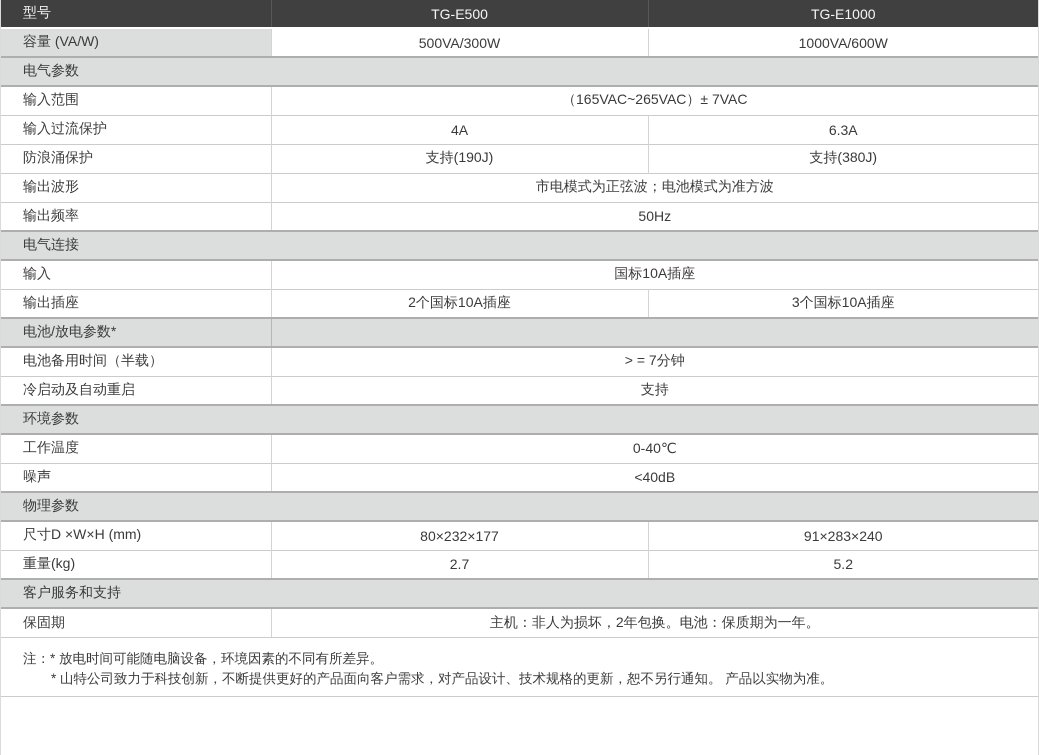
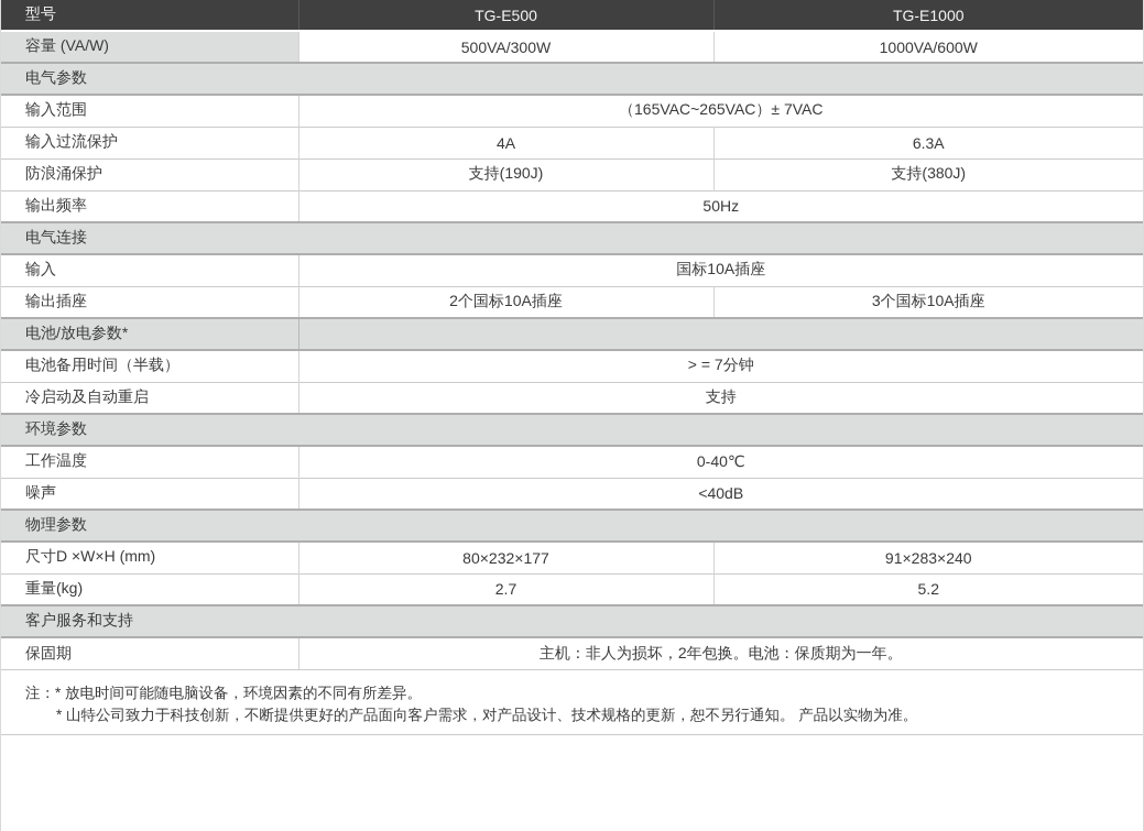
  型号	TG-E500	TG-E1000
  容量 (VA/W)	500VA/300W	1000VA/600W
  电气参数
  输入范围	（165VAC~265VAC）± 7VAC
  输入过流保护	4A	6.3A
  防浪涌保护	支持(190J)	支持(380J)
- 输出波形	市电模式为正弦波；电池模式为准方波
  输出频率	50Hz
  电气连接
  输入	国标10A插座
  输出插座	2个国标10A插座	3个国标10A插座
  电池/放电参数*
  电池备用时间（半载）	> = 7分钟
  冷启动及自动重启	支持
  环境参数
  工作温度	0-40℃
  噪声	<40dB
  物理参数
  尺寸D ×W×H (mm)	80×232×177	91×283×240
  重量(kg)	2.7	5.2
  客户服务和支持
  保固期	主机：非人为损坏，2年包换。电池：保质期为一年。
  注：* 放电时间可能随电脑设备，环境因素的不同有所差异。
  * 山特公司致力于科技创新，不断提供更好的产品面向客户需求，对产品设计、技术规格的更新，恕不另行通知。 产品以实物为准。
